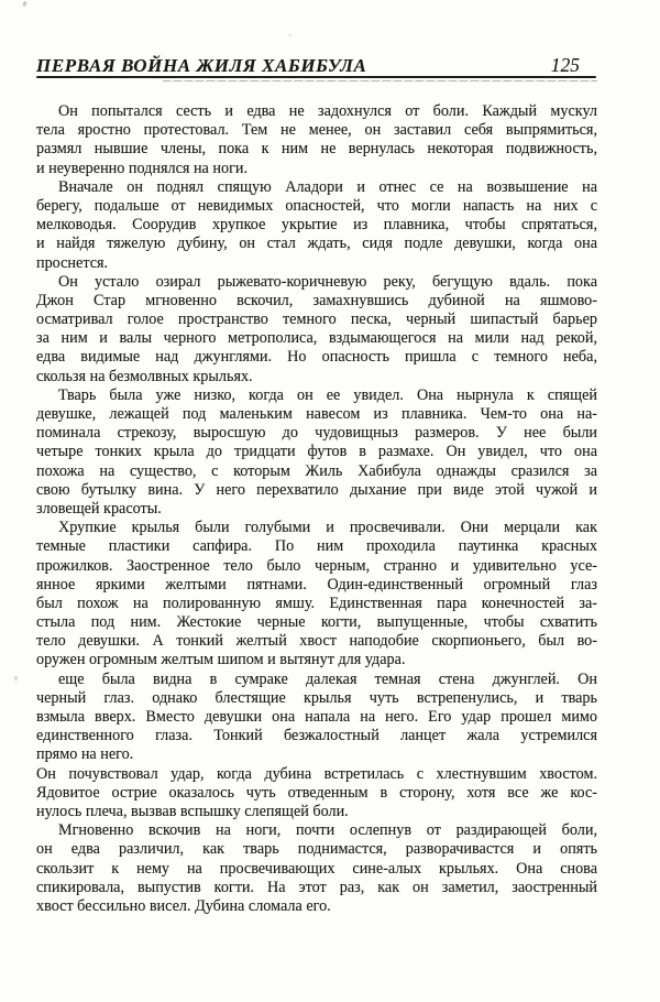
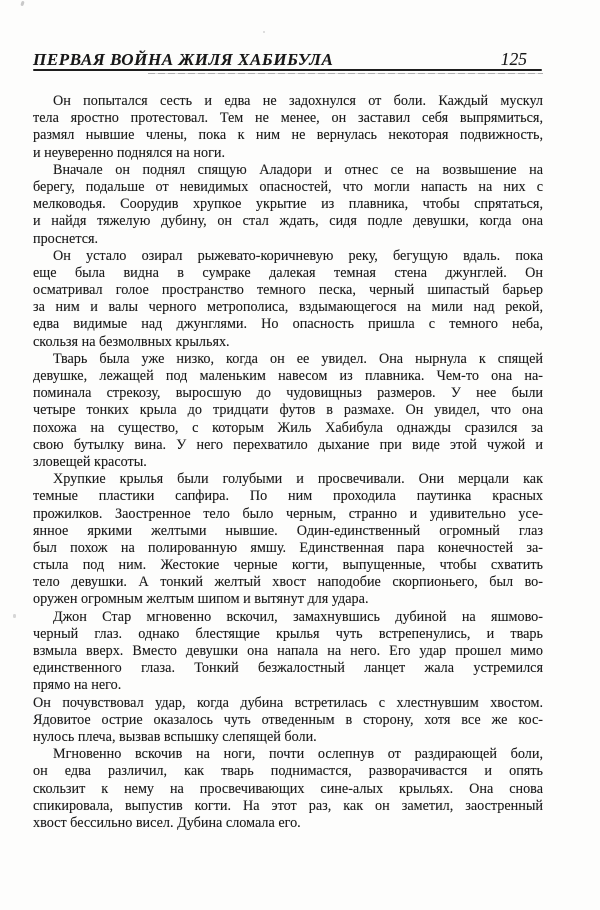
  ПЕРВАЯ ВОЙНА ЖИЛЯ ХАБИБУЛА
  125
  Он попытался сесть и едва не задохнулся от боли. Каждый мускул
  тела яростно протестовал. Тем не менее, он заставил себя выпрямиться,
  размял нывшие члены, пока к ним не вернулась некоторая подвижность,
  и неуверенно поднялся на ноги.
  Вначале он поднял спящую Аладори и отнес се на возвышение на
  берегу, подальше от невидимых опасностей, что могли напасть на них с
  мелководья. Соорудив хрупкое укрытие из плавника, чтобы спрятаться,
  и найдя тяжелую дубину, он стал ждать, сидя подле девушки, когда она
  проснется.
  Он устало озирал рыжевато-коричневую реку, бегущую вдаль. пока
- Джон Стар мгновенно вскочил, замахнувшись дубиной на яшмово-
+ еще была видна в сумраке далекая темная стена джунглей. Он
  осматривал голое пространство темного песка, черный шипастый барьер
  за ним и валы черного метрополиса, вздымающегося на мили над рекой,
  едва видимые над джунглями. Но опасность пришла с темного неба,
  скользя на безмолвных крыльях.
  Тварь была уже низко, когда он ее увидел. Она нырнула к спящей
  девушке, лежащей под маленьким навесом из плавника. Чем-то она на-
  поминала стрекозу, выросшую до чудовищныз размеров. У нее были
  четыре тонких крыла до тридцати футов в размахе. Он увидел, что она
  похожа на существо, с которым Жиль Хабибула однажды сразился за
  свою бутылку вина. У него перехватило дыхание при виде этой чужой и
  зловещей красоты.
  Хрупкие крылья были голубыми и просвечивали. Они мерцали как
  темные пластики сапфира. По ним проходила паутинка красных
  прожилков. Заостренное тело было черным, странно и удивительно усе-
- янное яркими желтыми пятнами. Один-единственный огромный глаз
+ янное яркими желтыми нывшие. Один-единственный огромный глаз
  был похож на полированную ямшу. Единственная пара конечностей за-
  стыла под ним. Жестокие черные когти, выпущенные, чтобы схватить
  тело девушки. А тонкий желтый хвост наподобие скорпионьего, был во-
  оружен огромным желтым шипом и вытянут для удара.
- еще была видна в сумраке далекая темная стена джунглей. Он
+ Джон Стар мгновенно вскочил, замахнувшись дубиной на яшмово-
  черный глаз. однако блестящие крылья чуть встрепенулись, и тварь
  взмыла вверх. Вместо девушки она напала на него. Его удар прошел мимо
  единственного глаза. Тонкий безжалостный ланцет жала устремился
  прямо на него.
  Он почувствовал удар, когда дубина встретилась с хлестнувшим хвостом.
  Ядовитое острие оказалось чуть отведенным в сторону, хотя все же кос-
  нулось плеча, вызвав вспышку слепящей боли.
  Мгновенно вскочив на ноги, почти ослепнув от раздирающей боли,
  он едва различил, как тварь поднимастся, разворачивастся и опять
  скользит к нему на просвечивающих сине-алых крыльях. Она снова
  спикировала, выпустив когти. На этот раз, как он заметил, заостренный
  хвост бессильно висел. Дубина сломала его.
